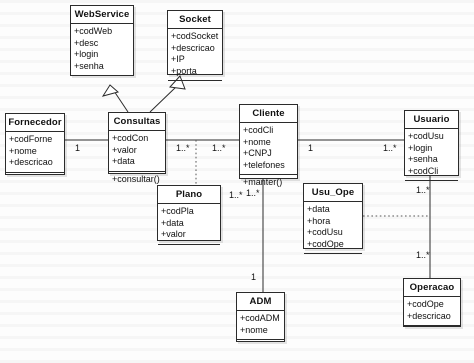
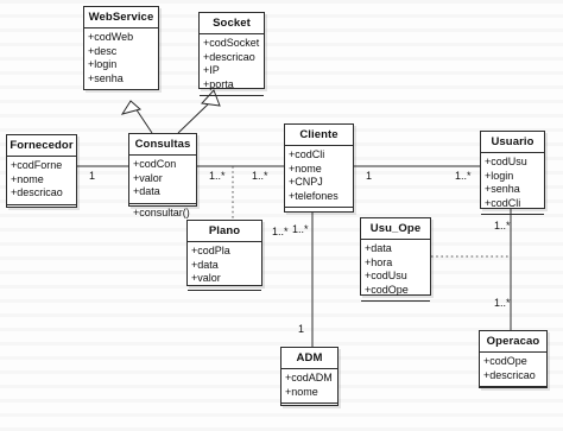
  WebService
  +codWeb
  +desc
  +login
  +senha
  Socket
  +codSocket
  +descricao
  +IP
  +porta
  Fornecedor
  +codForne
  +nome
  +descricao
  Consultas
  +codCon
  +valor
  +data
  +consultar()
  Cliente
  +codCli
  +nome
  +CNPJ
  +telefones
- +manter()
  Usuario
  +codUsu
  +login
  +senha
  +codCli
  Plano
  +codPla
  +data
  +valor
  Usu_Ope
  +data
  +hora
  +codUsu
  +codOpe
  Operacao
  +codOpe
  +descricao
  ADM
  +codADM
  +nome
  1
  1..*
  1..*
  1
  1..*
  1..*
  1..*
  1
  1..*
  1..*
